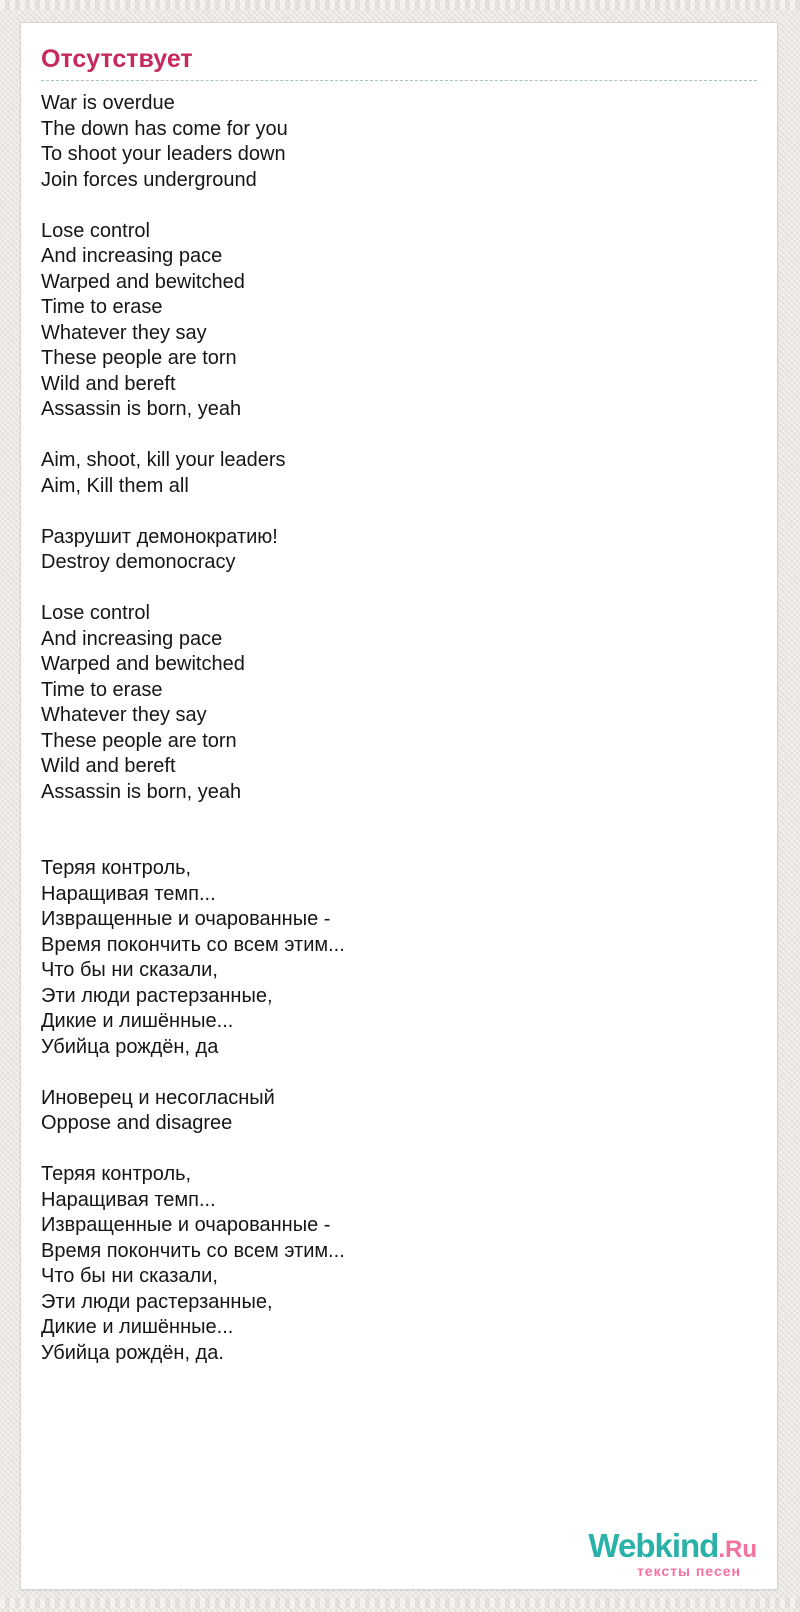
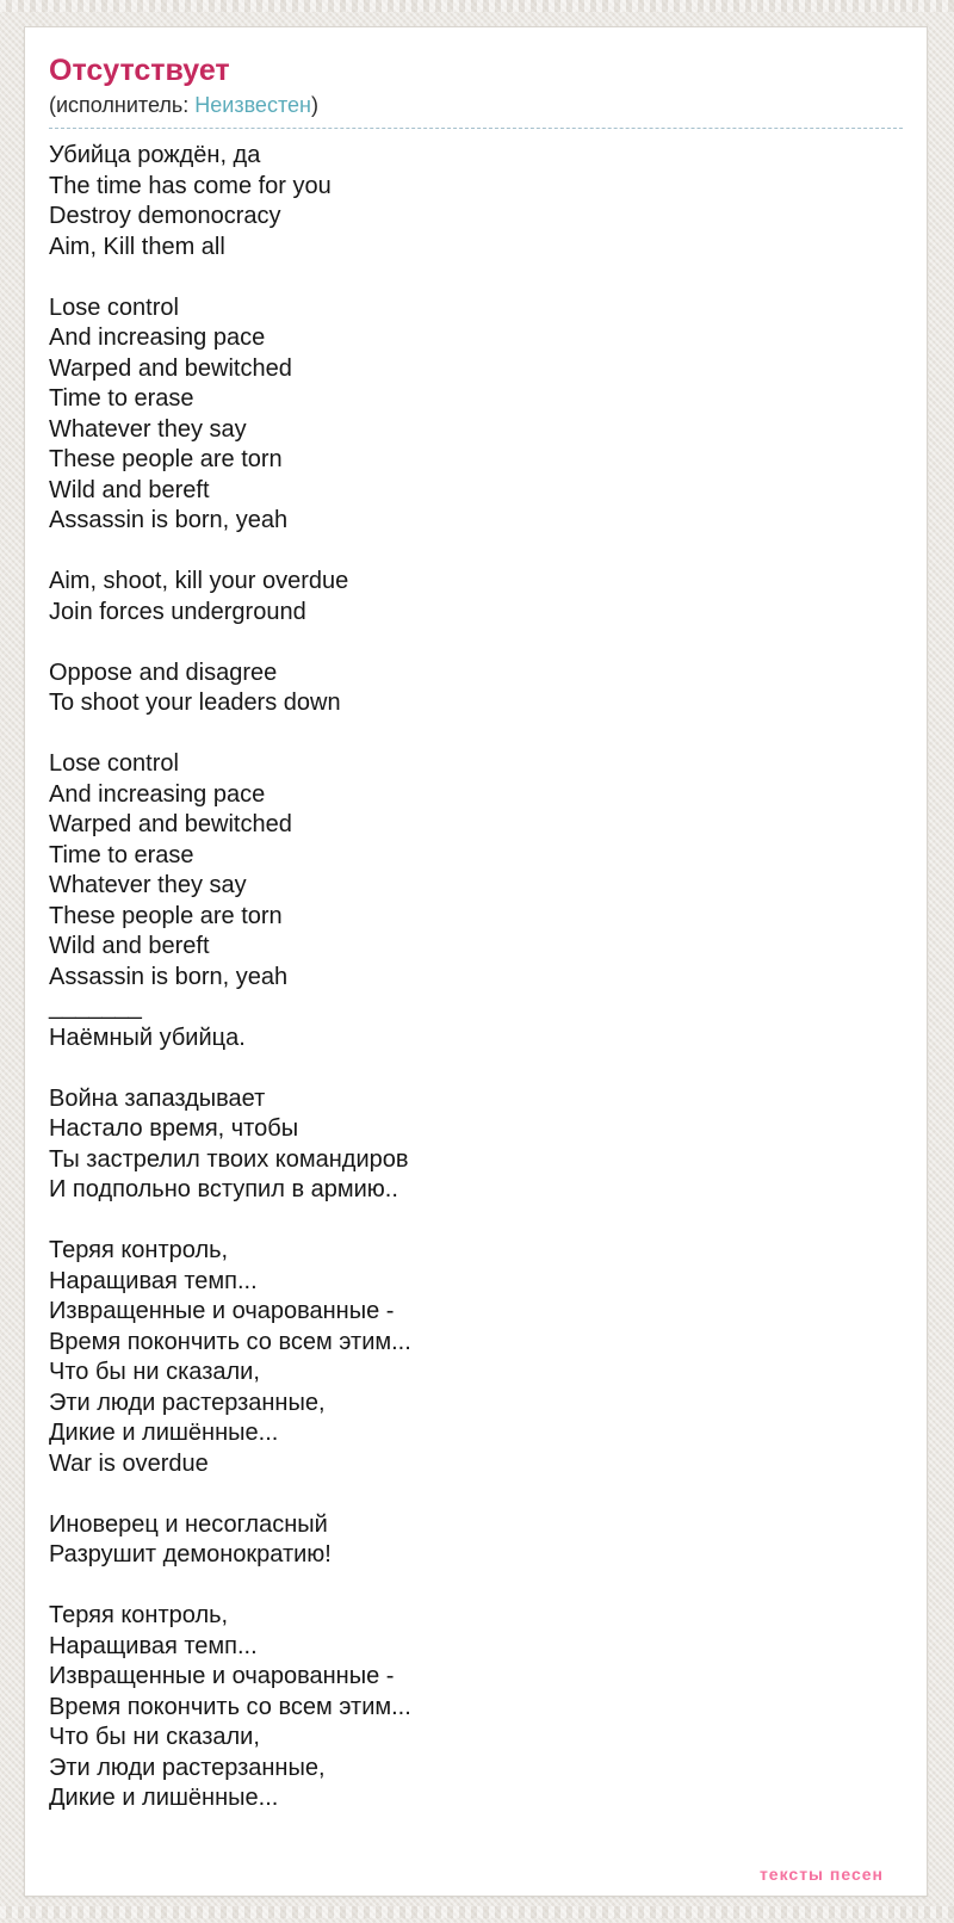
  Отсутствует
+ (исполнитель: Неизвестен)
- War is overdue
+ Убийца рождён, да
- The down has come for you
+ The time has come for you
- To shoot your leaders down
+ Destroy demonocracy
- Join forces underground
+ Aim, Kill them all
  Lose control
  And increasing pace
  Warped and bewitched
  Time to erase
  Whatever they say
  These people are torn
  Wild and bereft
  Assassin is born, yeah
- Aim, shoot, kill your leaders
+ Aim, shoot, kill your overdue
- Aim, Kill them all
+ Join forces underground
- Разрушит демонократию!
+ Oppose and disagree
- Destroy demonocracy
+ To shoot your leaders down
  Lose control
  And increasing pace
  Warped and bewitched
  Time to erase
  Whatever they say
  These people are torn
  Wild and bereft
  Assassin is born, yeah
+ _______
+ Наёмный убийца.
+ Война запаздывает
+ Настало время, чтобы
+ Ты застрелил твоих командиров
+ И подпольно вступил в армию..
  Теряя контроль,
  Наращивая темп...
  Извращенные и очарованные -
  Время покончить со всем этим...
  Что бы ни сказали,
  Эти люди растерзанные,
  Дикие и лишённые...
- Убийца рождён, да
+ War is overdue
  Иноверец и несогласный
- Oppose and disagree
+ Разрушит демонократию!
  Теряя контроль,
  Наращивая темп...
  Извращенные и очарованные -
  Время покончить со всем этим...
  Что бы ни сказали,
  Эти люди растерзанные,
  Дикие и лишённые...
- Убийца рождён, да.
- Webkind.Ru
  тексты песен
